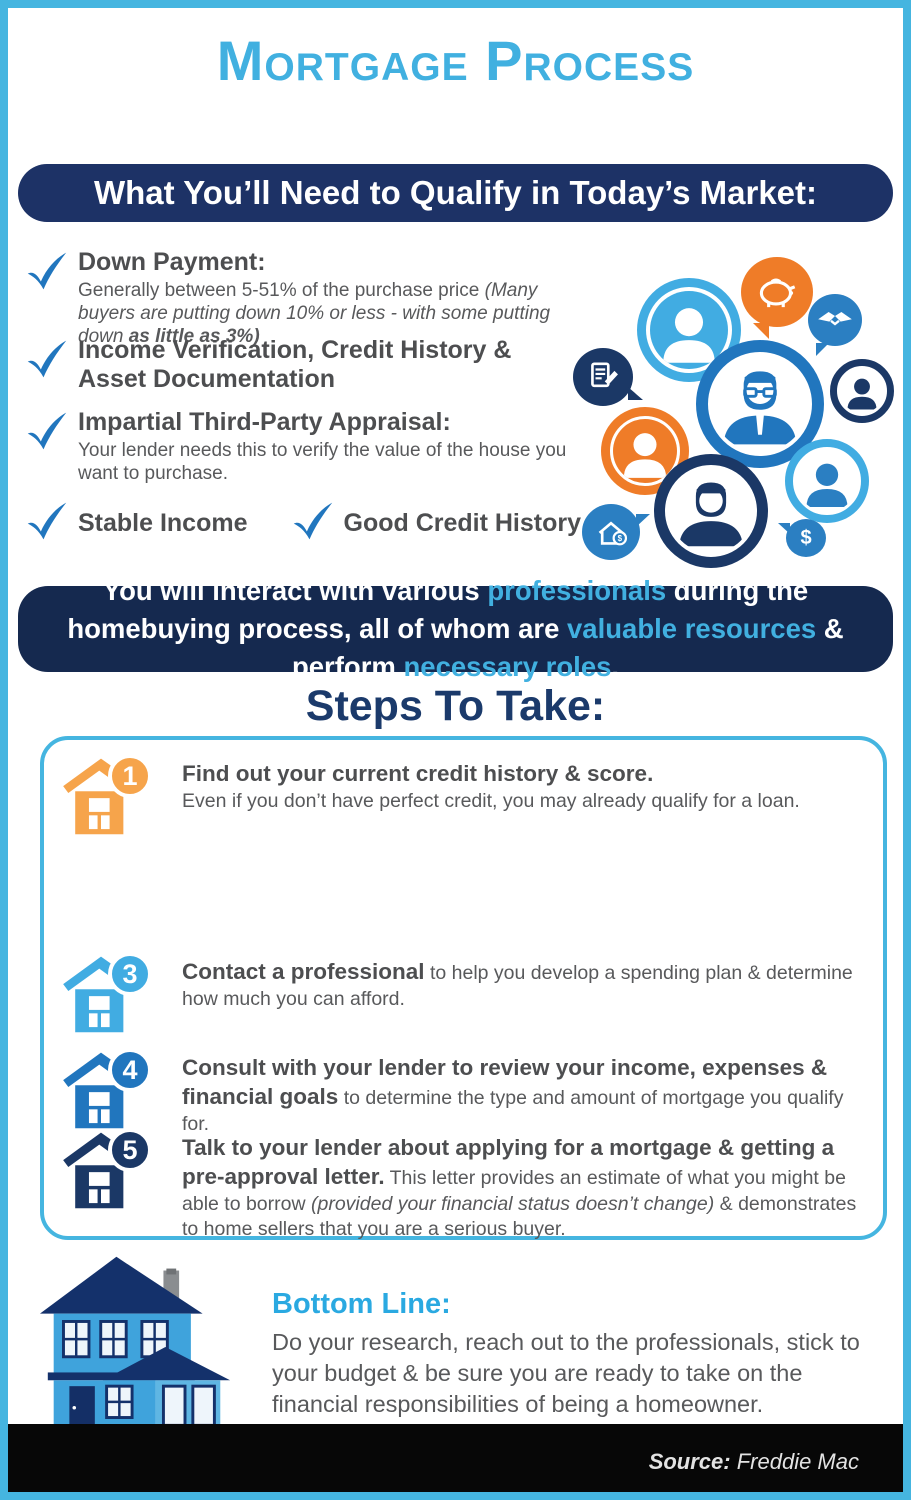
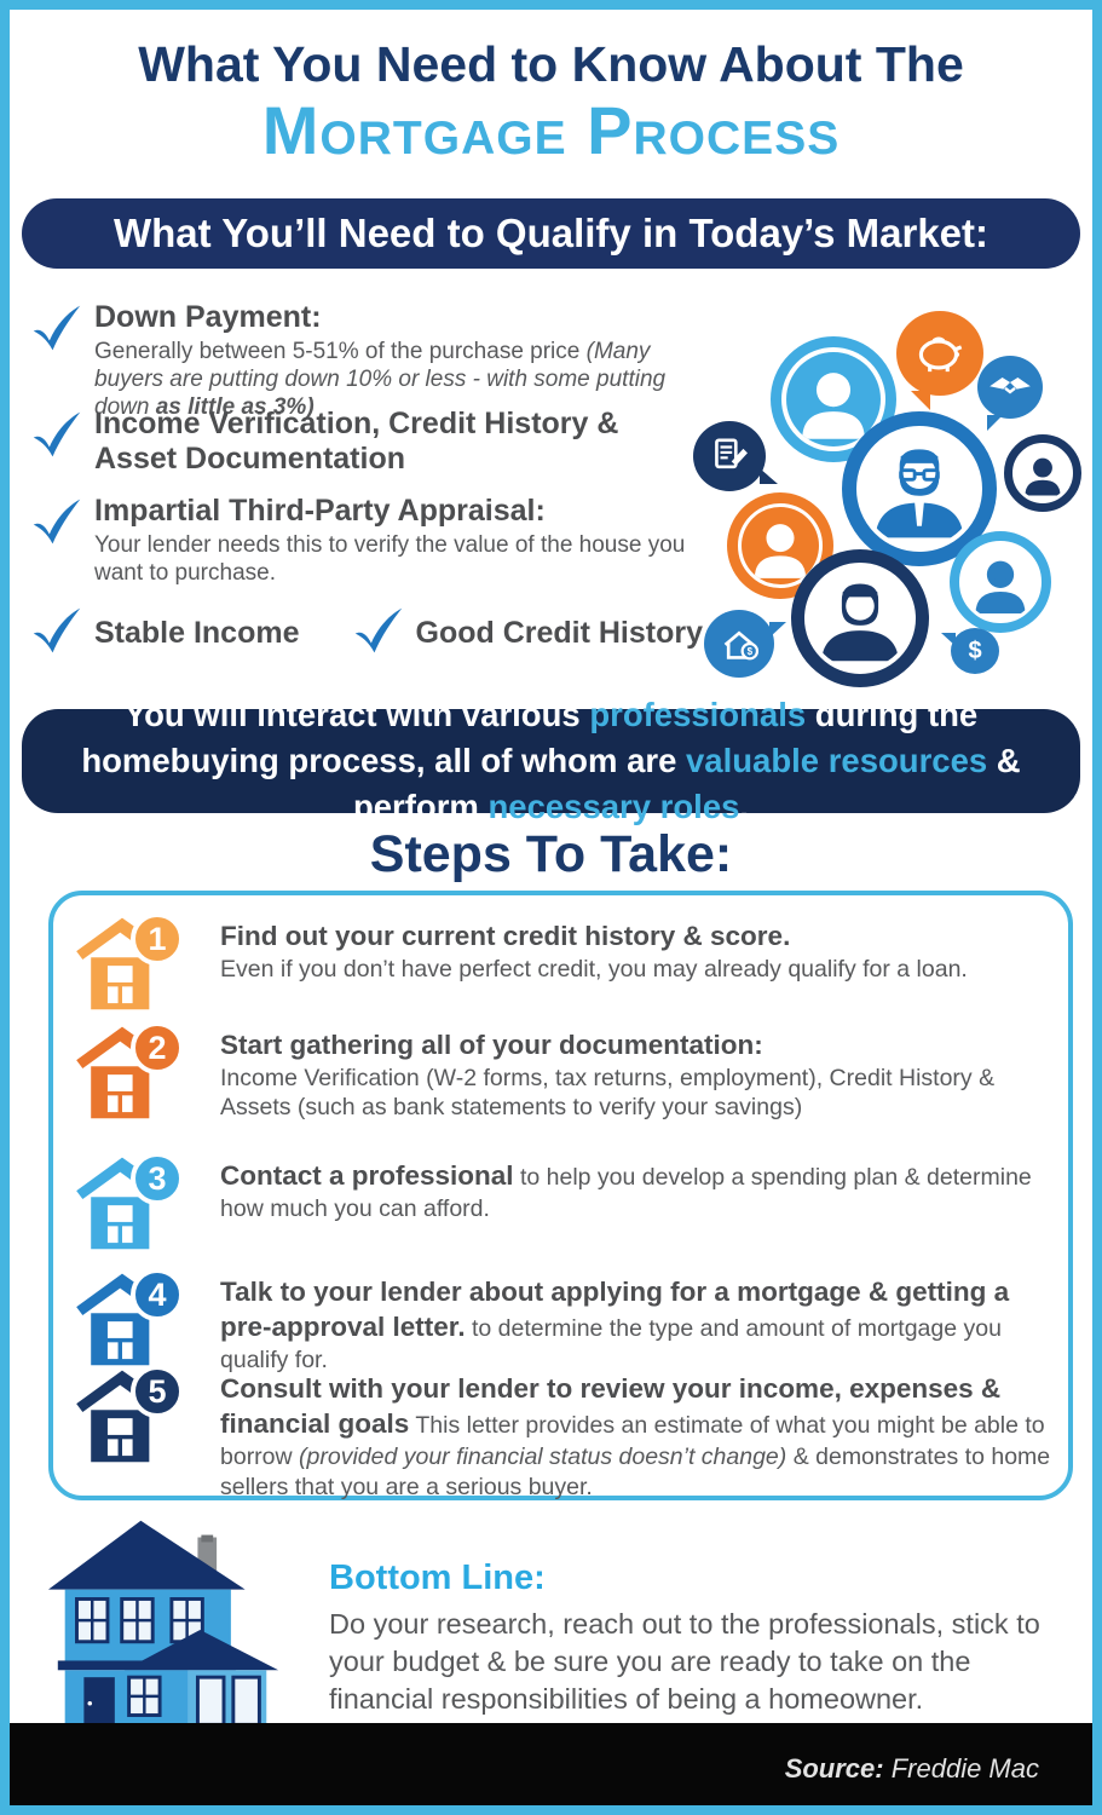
+ What You Need to Know About The
  Mortgage Process
  What You’ll Need to Qualify in Today’s Market:
  Down Payment:
  Generally between 5-51% of the purchase price (Many buyers are putting down 10% or less - with some putting down as little as 3%)
  Income Verification, Credit History & Asset Documentation
  Impartial Third-Party Appraisal:
  Your lender needs this to verify the value of the house you want to purchase.
  Stable Income
  Good Credit History
  $
  $
  You will interact with various professionals during the homebuying process, all of whom are valuable resources & perform necessary roles.
  Steps To Take:
  1
  Find out your current credit history & score.
  Even if you don’t have perfect credit, you may already qualify for a loan.
+ 2
+ Start gathering all of your documentation:
+ Income Verification (W-2 forms, tax returns, employment), Credit History & Assets (such as bank statements to verify your savings)
  3
  Contact a professional to help you develop a spending plan & determine how much you can afford.
  4
- Consult with your lender to review your income, expenses & financial goals to determine the type and amount of mortgage you qualify for.
+ Talk to your lender about applying for a mortgage & getting a pre-approval letter. to determine the type and amount of mortgage you qualify for.
  5
- Talk to your lender about applying for a mortgage & getting a pre-approval letter. This letter provides an estimate of what you might be able to borrow (provided your financial status doesn’t change) & demonstrates to home sellers that you are a serious buyer.
+ Consult with your lender to review your income, expenses & financial goals This letter provides an estimate of what you might be able to borrow (provided your financial status doesn’t change) & demonstrates to home sellers that you are a serious buyer.
  Bottom Line:
  Do your research, reach out to the professionals, stick to your budget & be sure you are ready to take on the financial responsibilities of being a homeowner.
  Source: Freddie Mac
